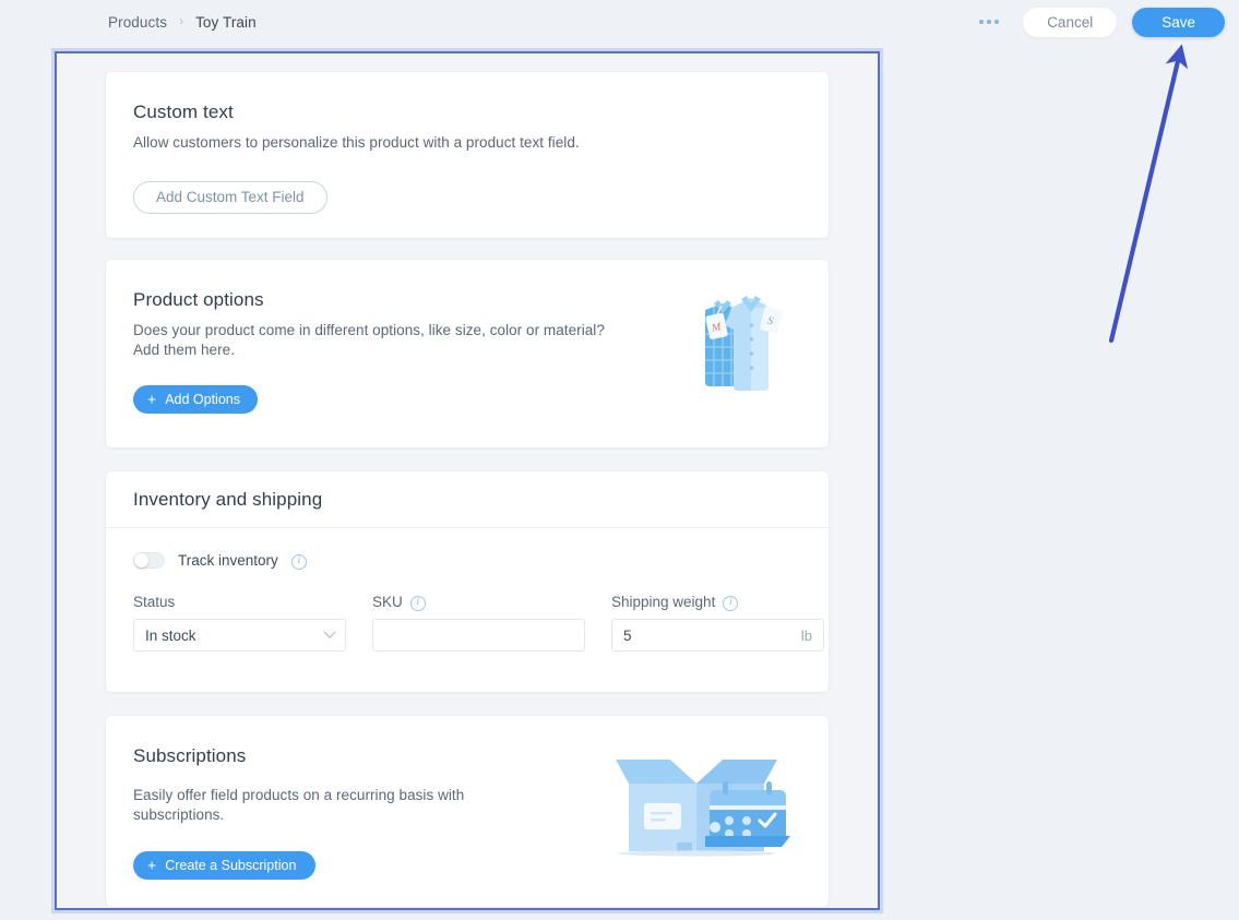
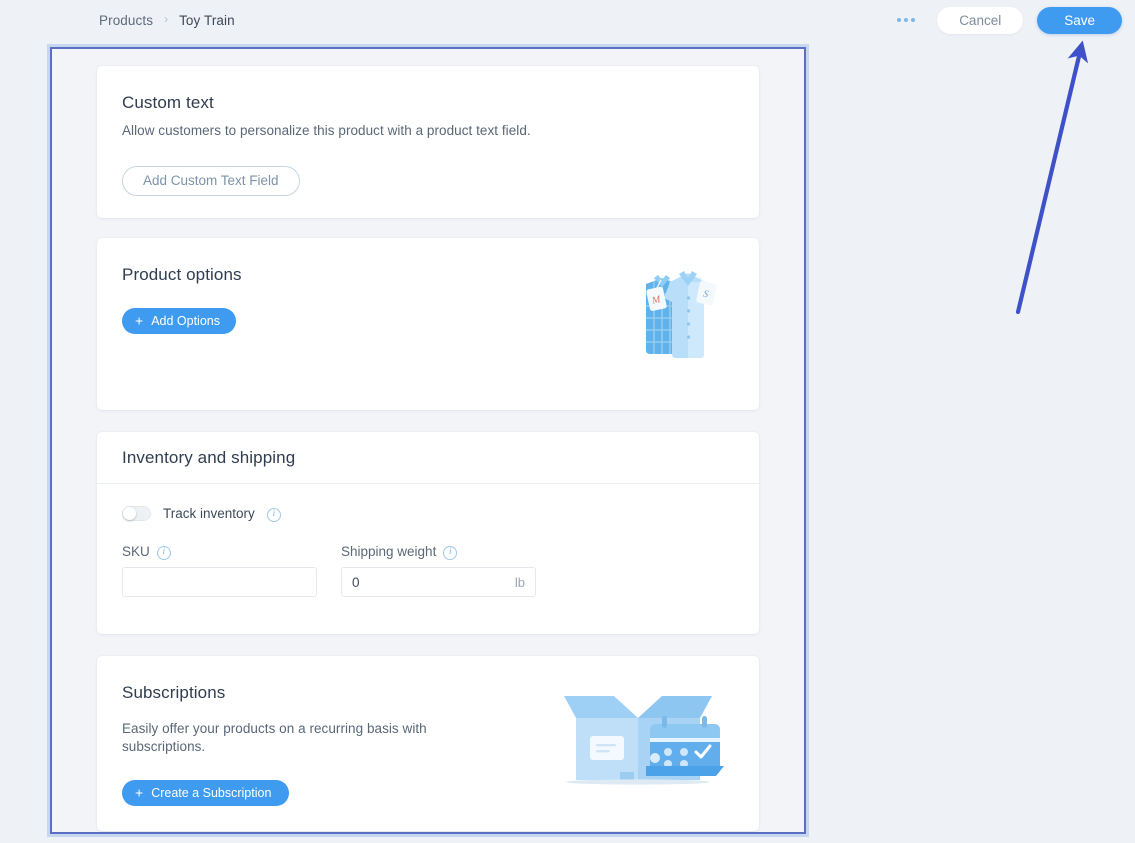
  Products
  ›
  Toy Train
  Cancel
  Save
  Custom text
  Allow customers to personalize this product with a product text field.
  Add Custom Text Field
  Product options
- Does your product come in different options, like size, color or material? Add them here.
  +
  Add Options
  Inventory and shipping
  Track inventory
  i
- Status
- In stock
  SKU
  i
  Shipping weight
  i
- 5
+ 0
  lb
  Subscriptions
- Easily offer field products on a recurring basis with subscriptions.
+ Easily offer your products on a recurring basis with subscriptions.
  +
  Create a Subscription
